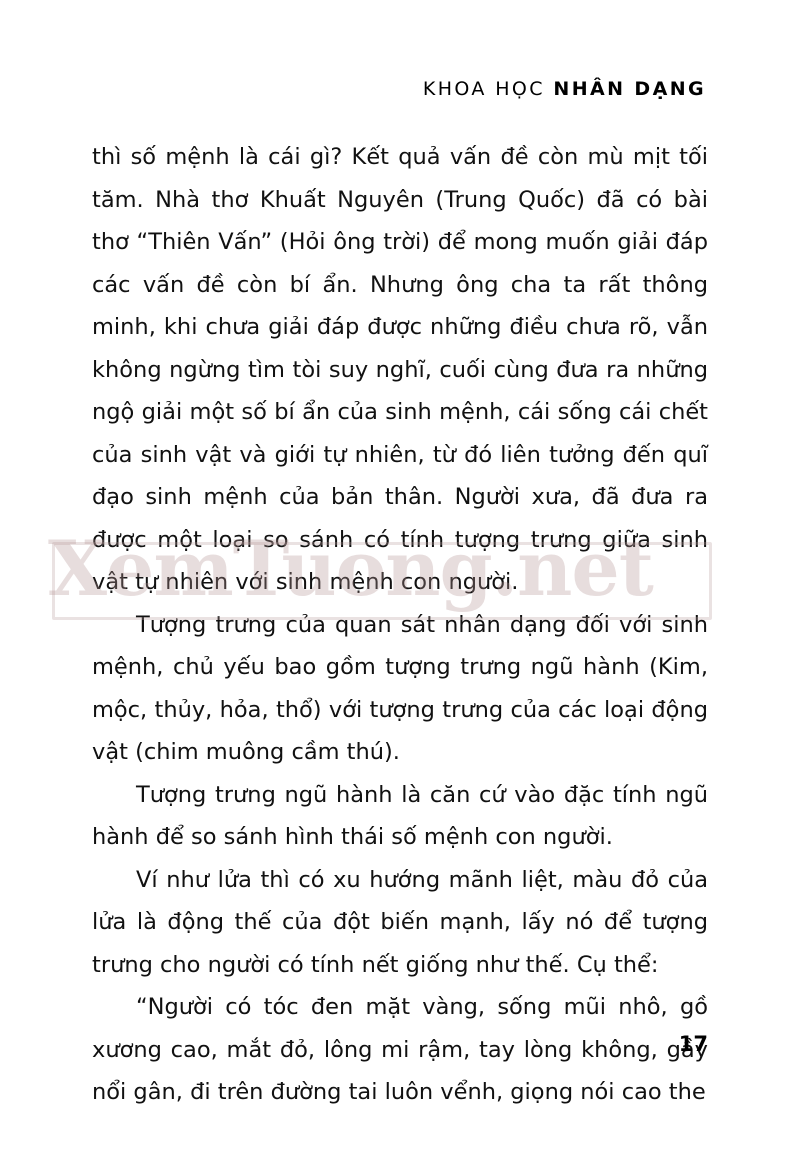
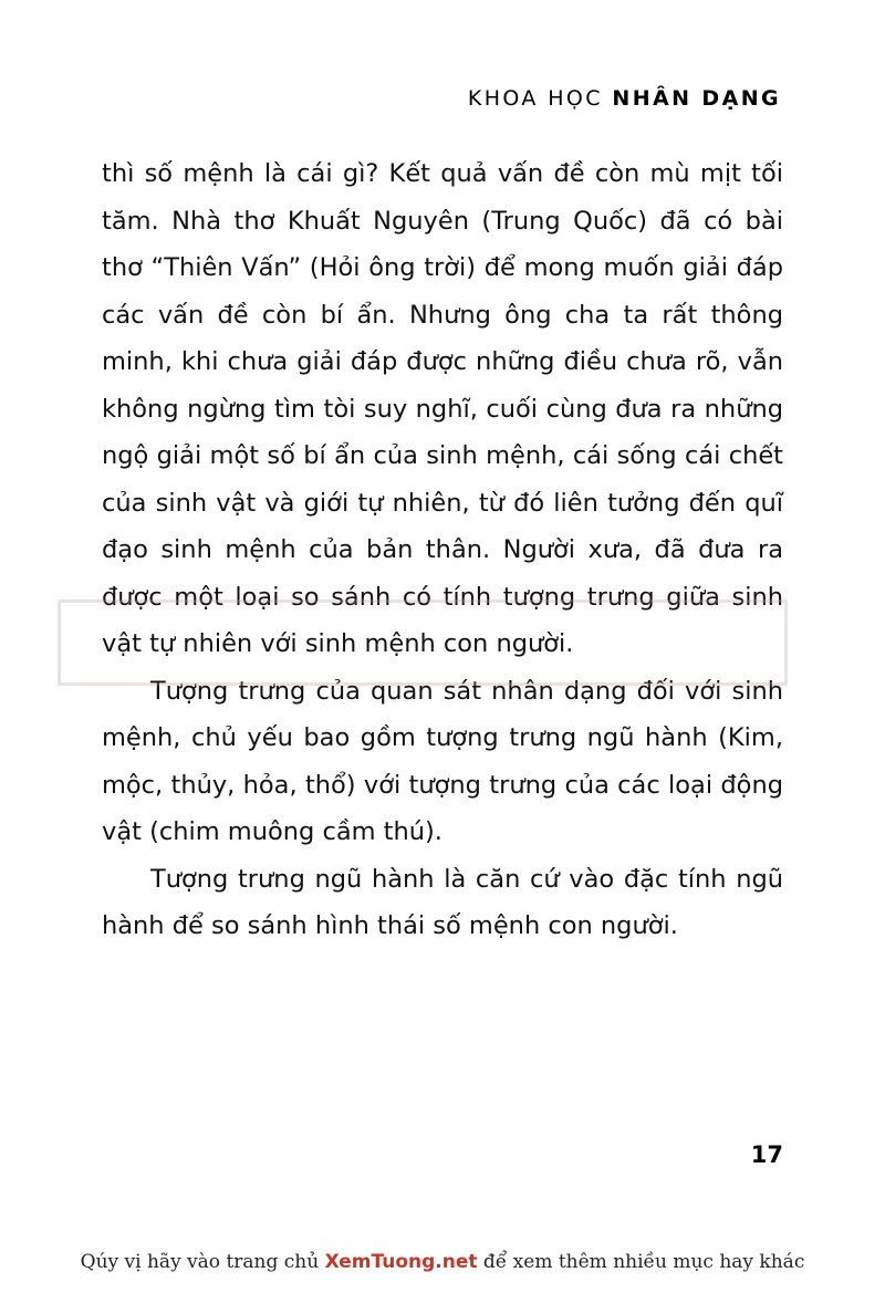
  KHOA HỌC NHÂN DẠNG
  thì số mệnh là cái gì? Kết quả vấn đề còn mù mịt tối tăm. Nhà thơ Khuất Nguyên (Trung Quốc) đã có bài thơ “Thiên Vấn” (Hỏi ông trời) để mong muốn giải đáp các vấn đề còn bí ẩn. Nhưng ông cha ta rất thông minh, khi chưa giải đáp được những điều chưa rõ, vẫn không ngừng tìm tòi suy nghĩ, cuối cùng đưa ra những ngộ giải một số bí ẩn của sinh mệnh, cái sống cái chết của sinh vật và giới tự nhiên, từ đó liên tưởng đến quĩ đạo sinh mệnh của bản thân. Người xưa, đã đưa ra được một loại so sánh có tính tượng trưng giữa sinh vật tự nhiên với sinh mệnh con người.
  Tượng trưng của quan sát nhân dạng đối với sinh mệnh, chủ yếu bao gồm tượng trưng ngũ hành (Kim, mộc, thủy, hỏa, thổ) với tượng trưng của các loại động vật (chim muông cầm thú).
  Tượng trưng ngũ hành là căn cứ vào đặc tính ngũ hành để so sánh hình thái số mệnh con người.
- Ví như lửa thì có xu hướng mãnh liệt, màu đỏ của lửa là động thế của đột biến mạnh, lấy nó để tượng trưng cho người có tính nết giống như thế. Cụ thể:
- “Người có tóc đen mặt vàng, sống mũi nhô, gồ xương cao, mắt đỏ, lông mi rậm, tay lòng không, gầy nổi gân, đi trên đường tai luôn vểnh, giọng nói cao the
- XemTuong.net
  17
+ Qúy vị hãy vào trang chủ XemTuong.net để xem thêm nhiều mục hay khác
